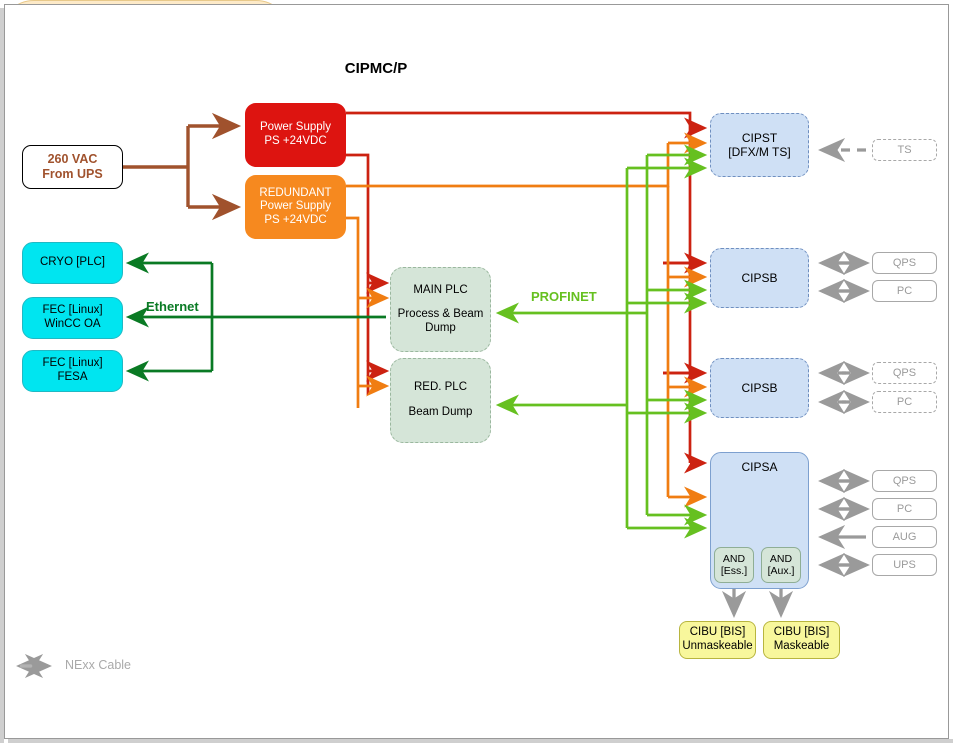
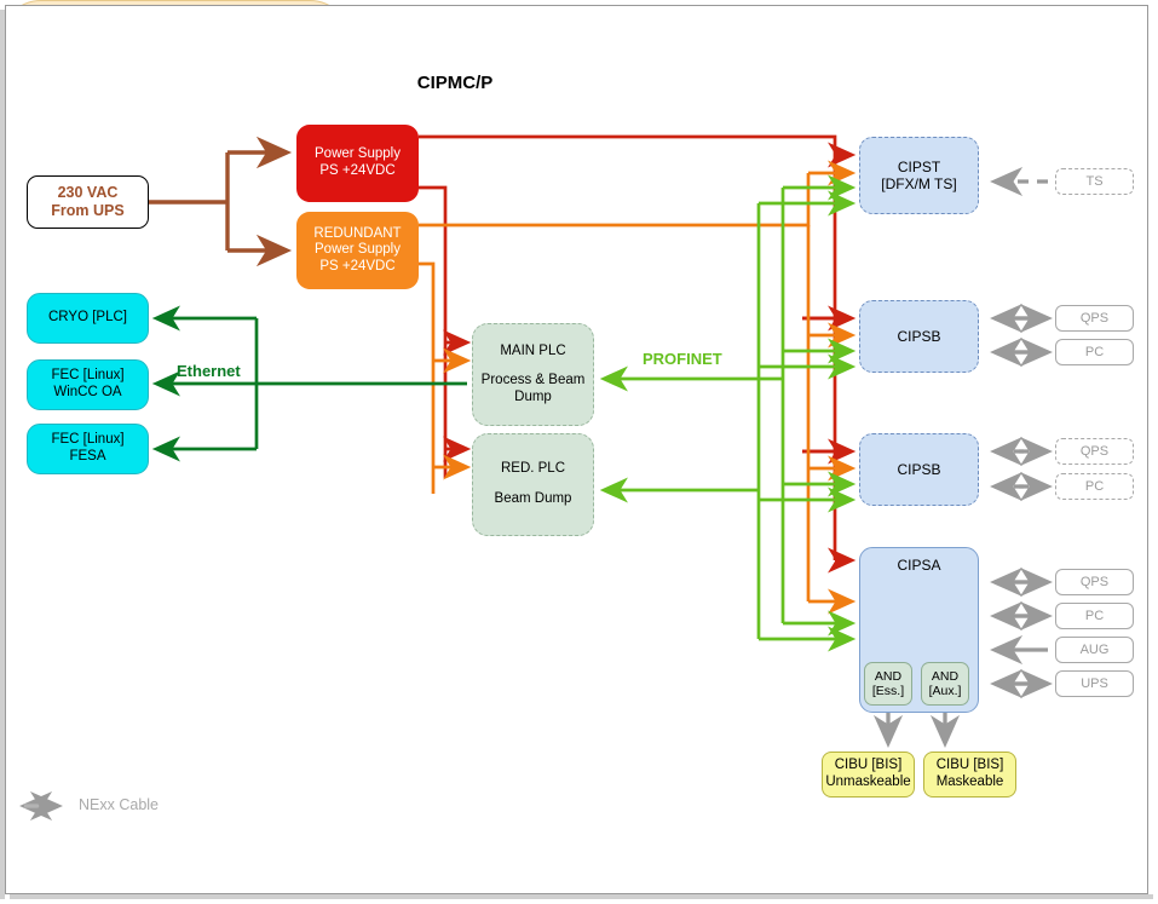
  CIPMC/P
- 260 VAC
+ 230 VAC
  From UPS
  Power Supply
  PS +24VDC
  REDUNDANT
  Power Supply
  PS +24VDC
  MAIN PLC
  Process & Beam Dump
  RED. PLC
  Beam Dump
  CRYO [PLC]
  FEC [Linux]
  WinCC OA
  FEC [Linux]
  FESA
  Ethernet
  PROFINET
  CIPST
  [DFX/M TS]
  CIPSB
  CIPSB
  CIPSA
  AND
  [Ess.]
  AND
  [Aux.]
  CIBU [BIS]
  Unmaskeable
  CIBU [BIS]
  Maskeable
  TS
  QPS
  PC
  QPS
  PC
  QPS
  PC
  AUG
  UPS
  NExx Cable
